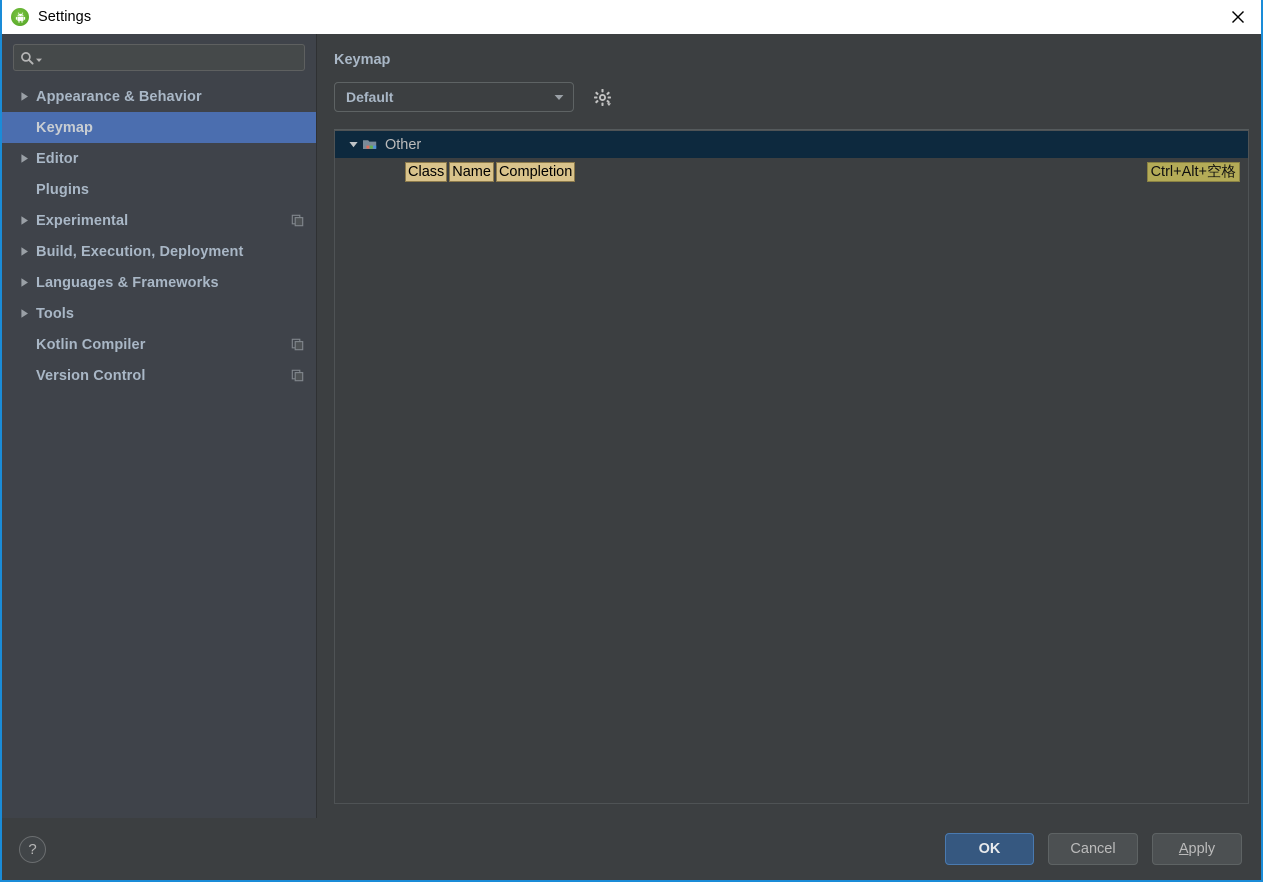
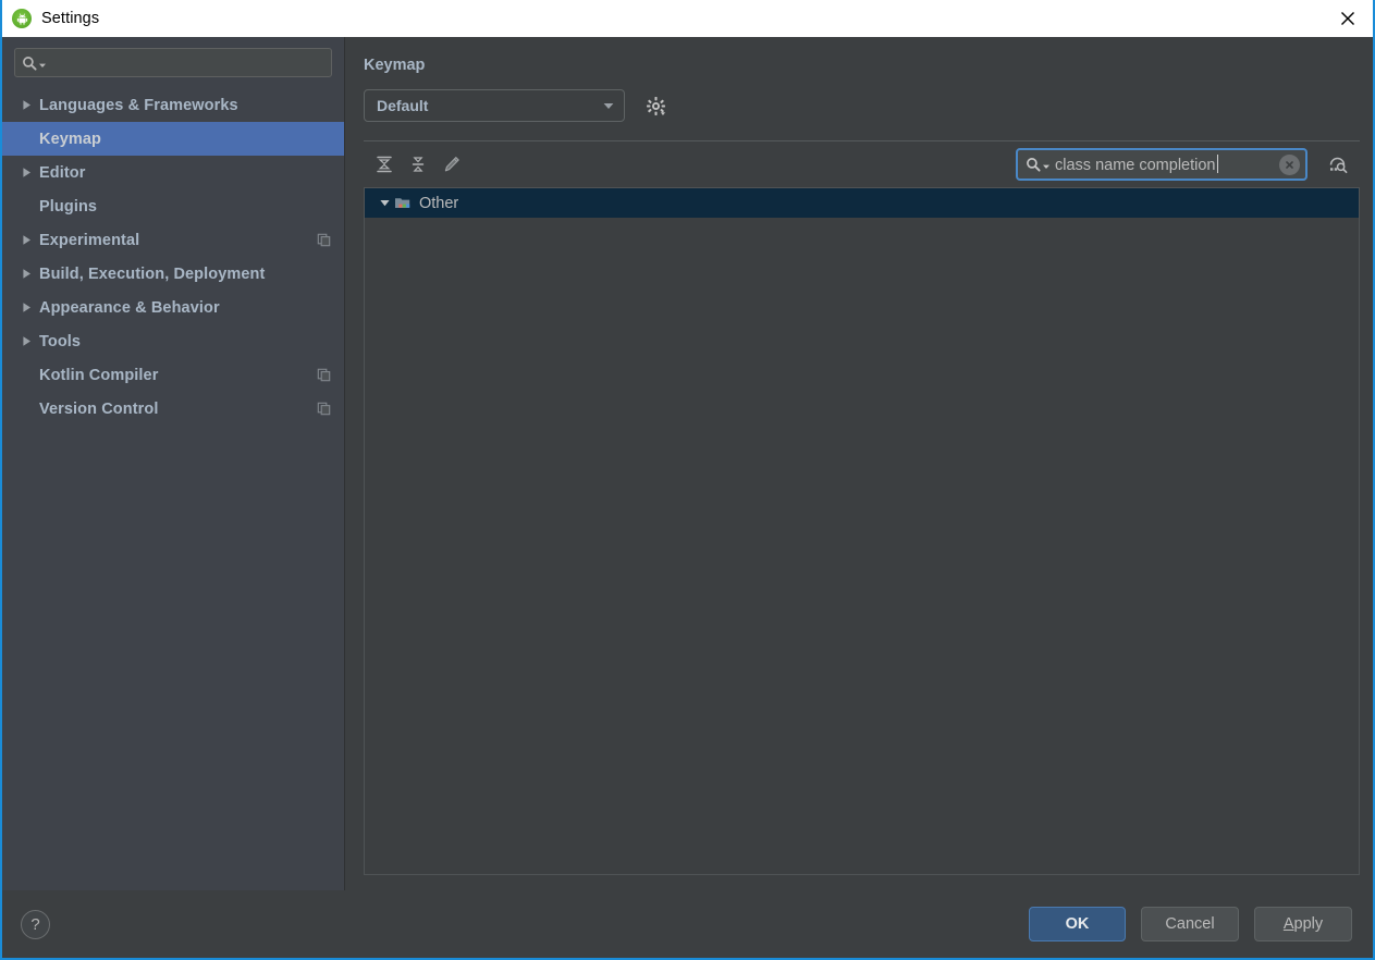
  Settings
- Appearance & Behavior
+ Languages & Frameworks
  Keymap
  Editor
  Plugins
  Experimental
  Build, Execution, Deployment
- Languages & Frameworks
+ Appearance & Behavior
  Tools
  Kotlin Compiler
  Version Control
  Keymap
  Default
+ class name completion
  Other
- Class Name Completion
- Ctrl+Alt+空格
  ?
  OK
  Cancel
  A
  pply
